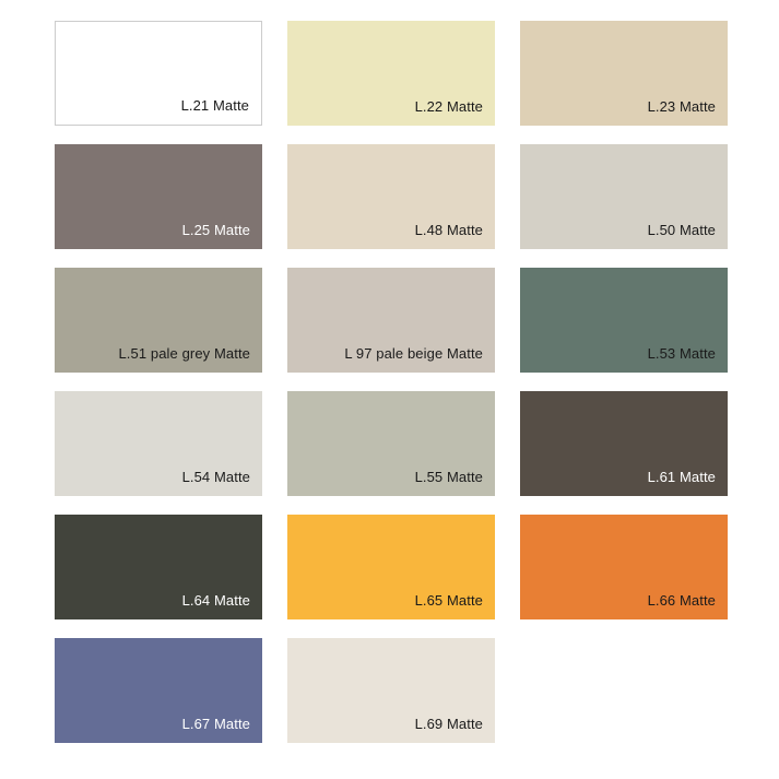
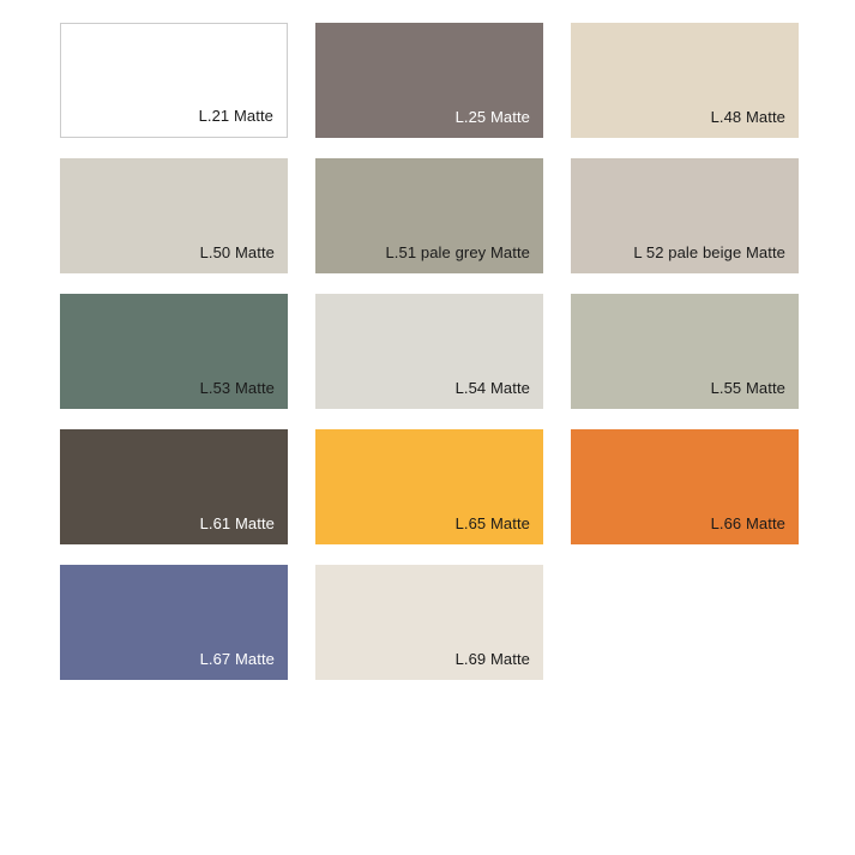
  L.21 Matte
- L.22 Matte
- L.23 Matte
  L.25 Matte
  L.48 Matte
  L.50 Matte
  L.51 pale grey Matte
- L 97 pale beige Matte
+ L 52 pale beige Matte
  L.53 Matte
  L.54 Matte
  L.55 Matte
  L.61 Matte
- L.64 Matte
  L.65 Matte
  L.66 Matte
  L.67 Matte
  L.69 Matte
